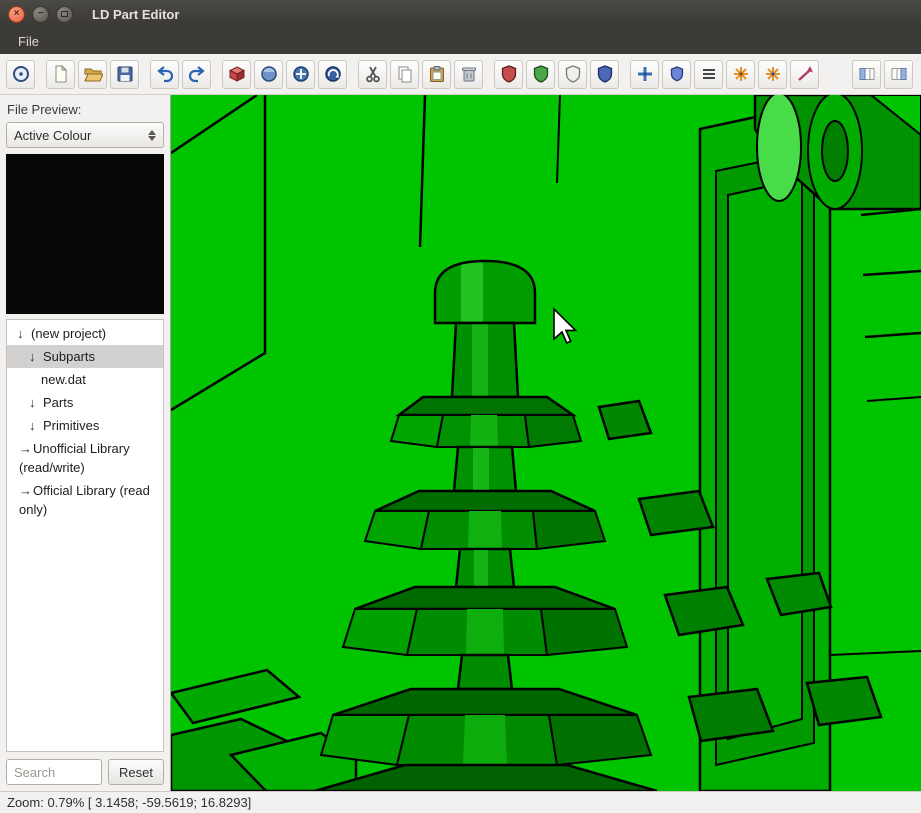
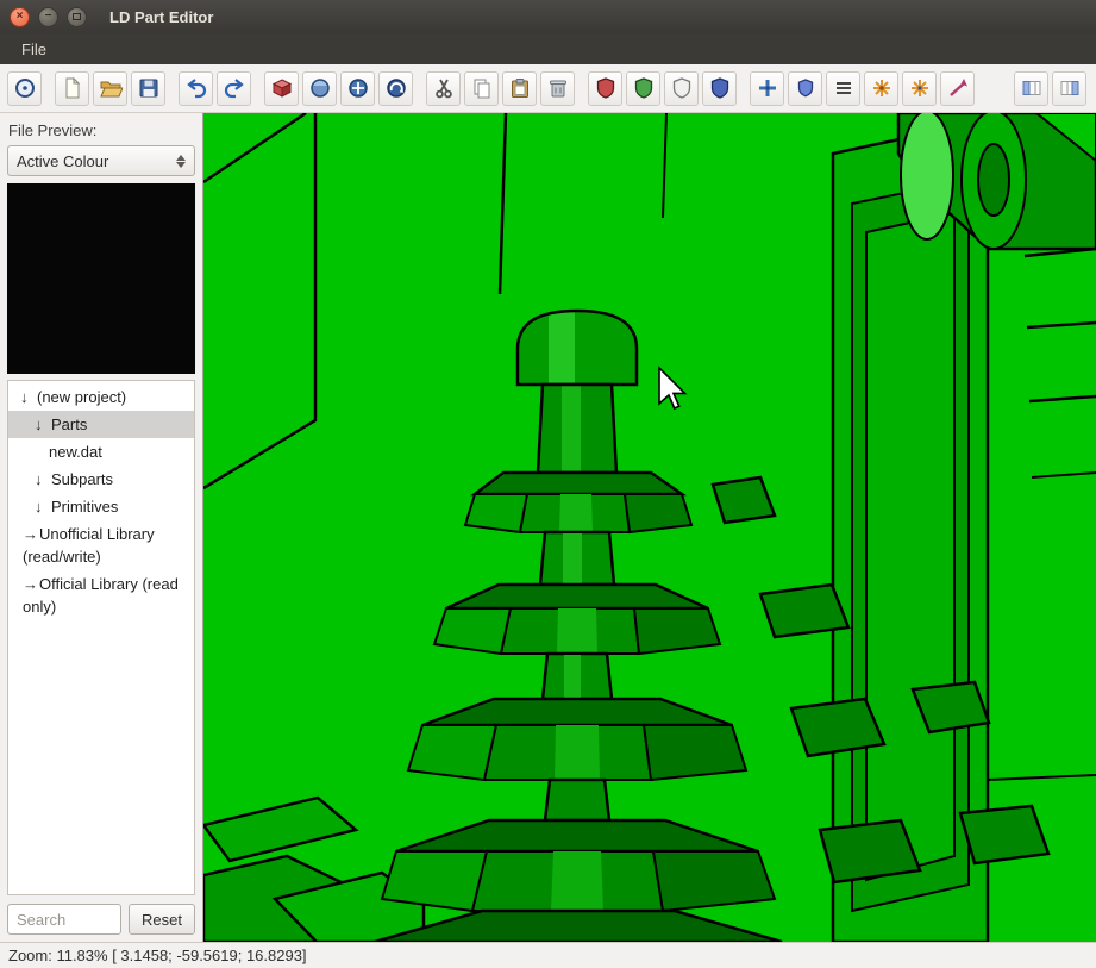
  ×
  −
  LD Part Editor
  File
  File Preview:
  Active Colour
  ↓ (new project)
- ↓ Subparts
+ ↓ Parts
  new.dat
- ↓ Parts
+ ↓ Subparts
  ↓ Primitives
  →Unofficial Library (read/write)
  →Official Library (read only)
  Search
  Reset
- Zoom: 0.79% [ 3.1458; -59.5619; 16.8293]
+ Zoom: 11.83% [ 3.1458; -59.5619; 16.8293]
